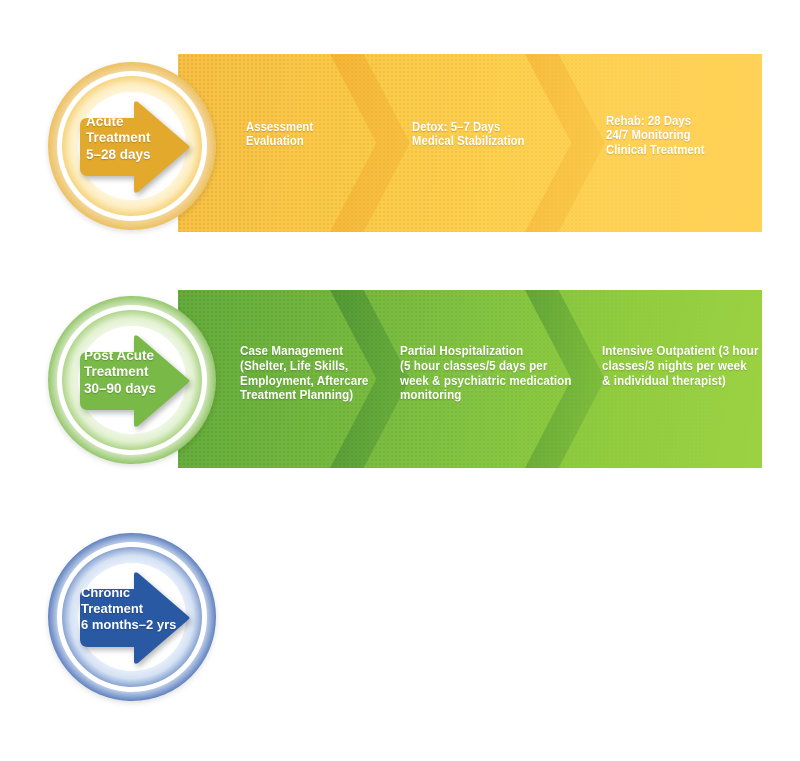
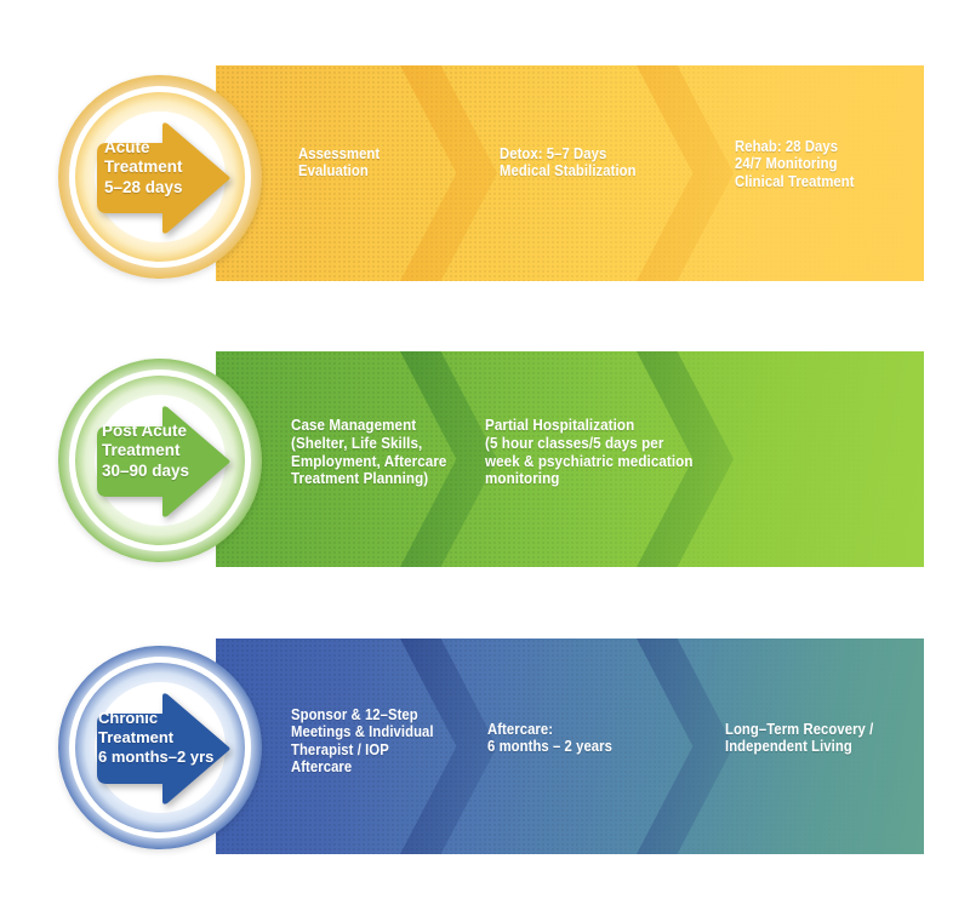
  Assessment
  Evaluation
  Detox: 5–7 Days
  Medical Stabilization
  Rehab: 28 Days
  24/7 Monitoring
  Clinical Treatment
  Acute
  Treatment
  5–28 days
  Case Management
  (Shelter, Life Skills,
  Employment, Aftercare
  Treatment Planning)
  Partial Hospitalization
  (5 hour classes/5 days per
  week & psychiatric medication
  monitoring
- Intensive Outpatient (3 hour
- classes/3 nights per week
- & individual therapist)
  Post Acute
  Treatment
  30–90 days
+ Sponsor & 12–Step
+ Meetings & Individual
+ Therapist / IOP
+ Aftercare
+ Aftercare:
+ 6 months – 2 years
+ Long–Term Recovery /
+ Independent Living
  Chronic
  Treatment
  6 months–2 yrs
